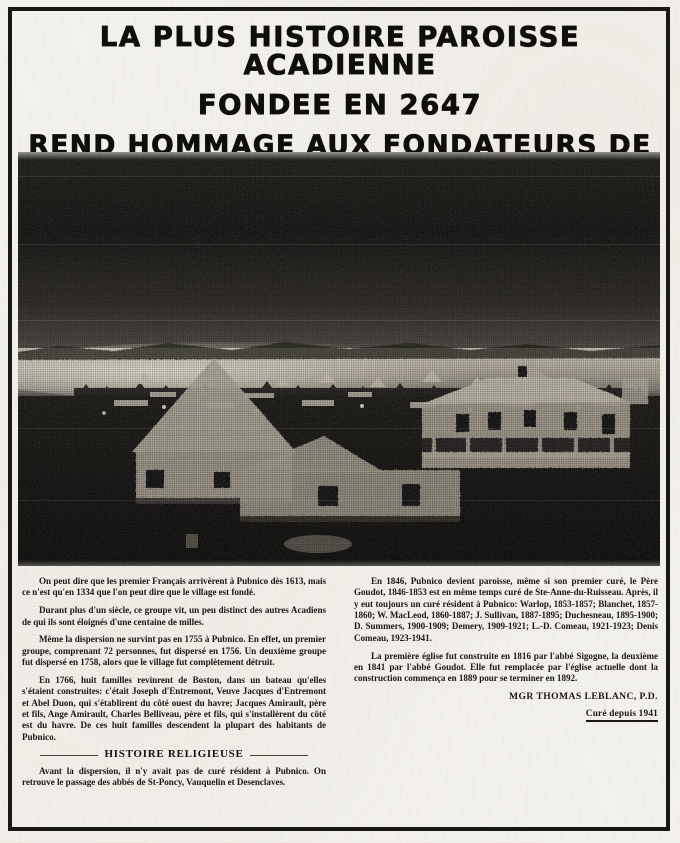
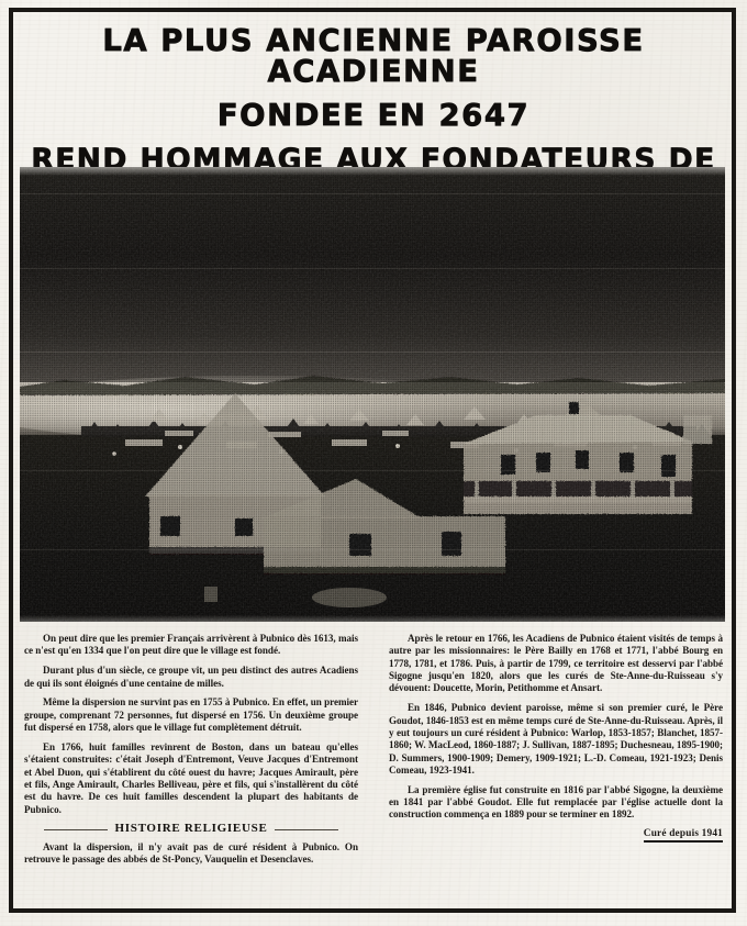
- LA PLUS HISTOIRE PAROISSE ACADIENNE
+ LA PLUS ANCIENNE PAROISSE ACADIENNE
  FONDEE EN 2647
  REND HOMMAGE AUX FONDATEURS DE
  On peut dire que les premier Français arrivèrent à Pubnico dès 1613, mais ce n'est qu'en 1334 que l'on peut dire que le village est fondé.
  Durant plus d'un siècle, ce groupe vit, un peu distinct des autres Acadiens de qui ils sont éloignés d'une centaine de milles.
  Même la dispersion ne survint pas en 1755 à Pubnico. En effet, un premier groupe, comprenant 72 personnes, fut dispersé en 1756. Un deuxième groupe fut dispersé en 1758, alors que le village fut complètement détruit.
  En 1766, huit familles revinrent de Boston, dans un bateau qu'elles s'étaient construites: c'était Joseph d'Entremont, Veuve Jacques d'Entremont et Abel Duon, qui s'établirent du côté ouest du havre; Jacques Amirault, père et fils, Ange Amirault, Charles Belliveau, père et fils, qui s'installèrent du côté est du havre. De ces huit familles descendent la plupart des habitants de Pubnico.
  HISTOIRE RELIGIEUSE
  Avant la dispersion, il n'y avait pas de curé résident à Pubnico. On retrouve le passage des abbés de St-Poncy, Vauquelin et Desenclaves.
+ Après le retour en 1766, les Acadiens de Pubnico étaient visités de temps à autre par les missionnaires: le Père Bailly en 1768 et 1771, l'abbé Bourg en 1778, 1781, et 1786. Puis, à partir de 1799, ce territoire est desservi par l'abbé Sigogne jusqu'en 1820, alors que les curés de Ste-Anne-du-Ruisseau s'y dévouent: Doucette, Morin, Petithomme et Ansart.
  En 1846, Pubnico devient paroisse, même si son premier curé, le Père Goudot, 1846-1853 est en même temps curé de Ste-Anne-du-Ruisseau. Après, il y eut toujours un curé résident à Pubnico: Warlop, 1853-1857; Blanchet, 1857-1860; W. MacLeod, 1860-1887; J. Sullivan, 1887-1895; Duchesneau, 1895-1900; D. Summers, 1900-1909; Demery, 1909-1921; L.-D. Comeau, 1921-1923; Denis Comeau, 1923-1941.
  La première église fut construite en 1816 par l'abbé Sigogne, la deuxième en 1841 par l'abbé Goudot. Elle fut remplacée par l'église actuelle dont la construction commença en 1889 pour se terminer en 1892.
- MGR THOMAS LEBLANC, P.D.
  Curé depuis 1941
